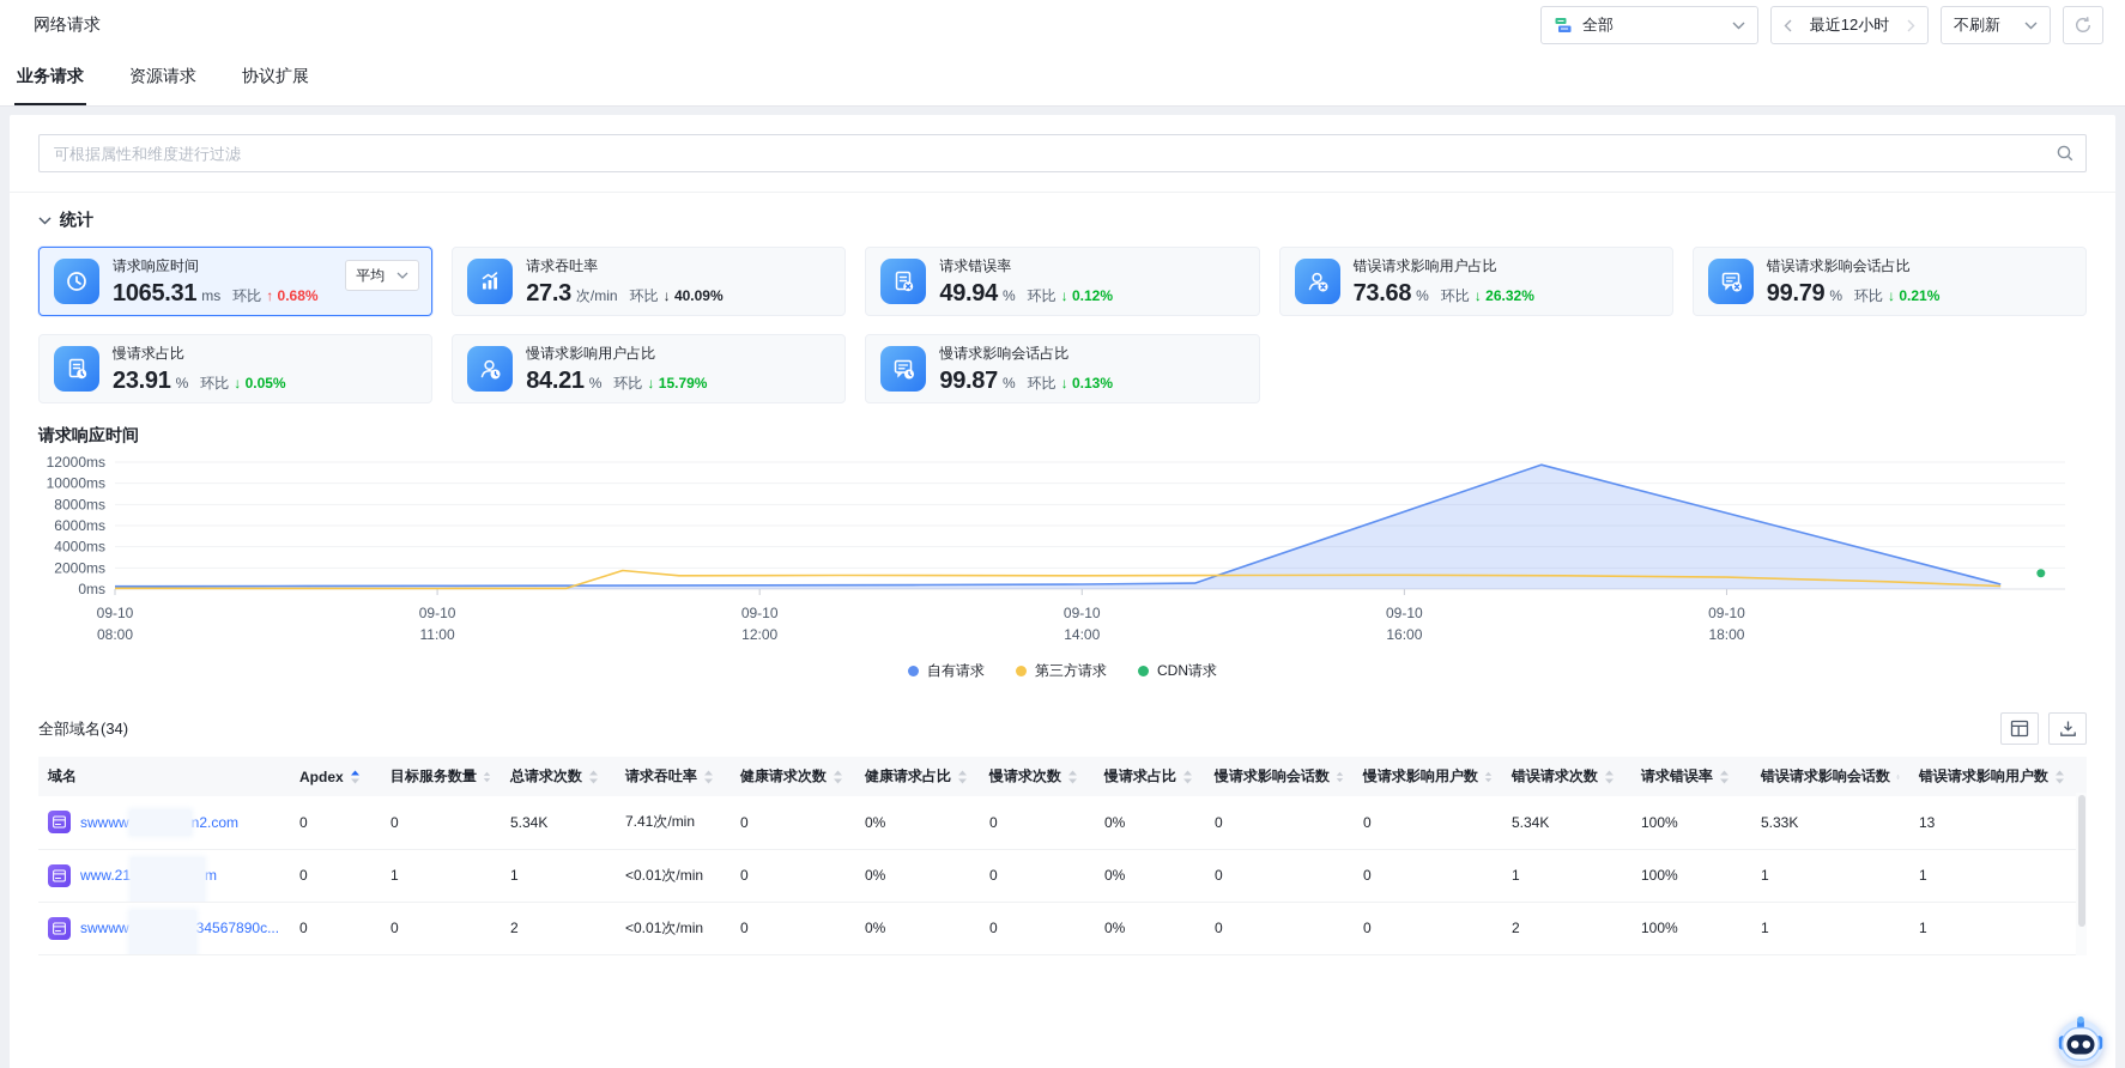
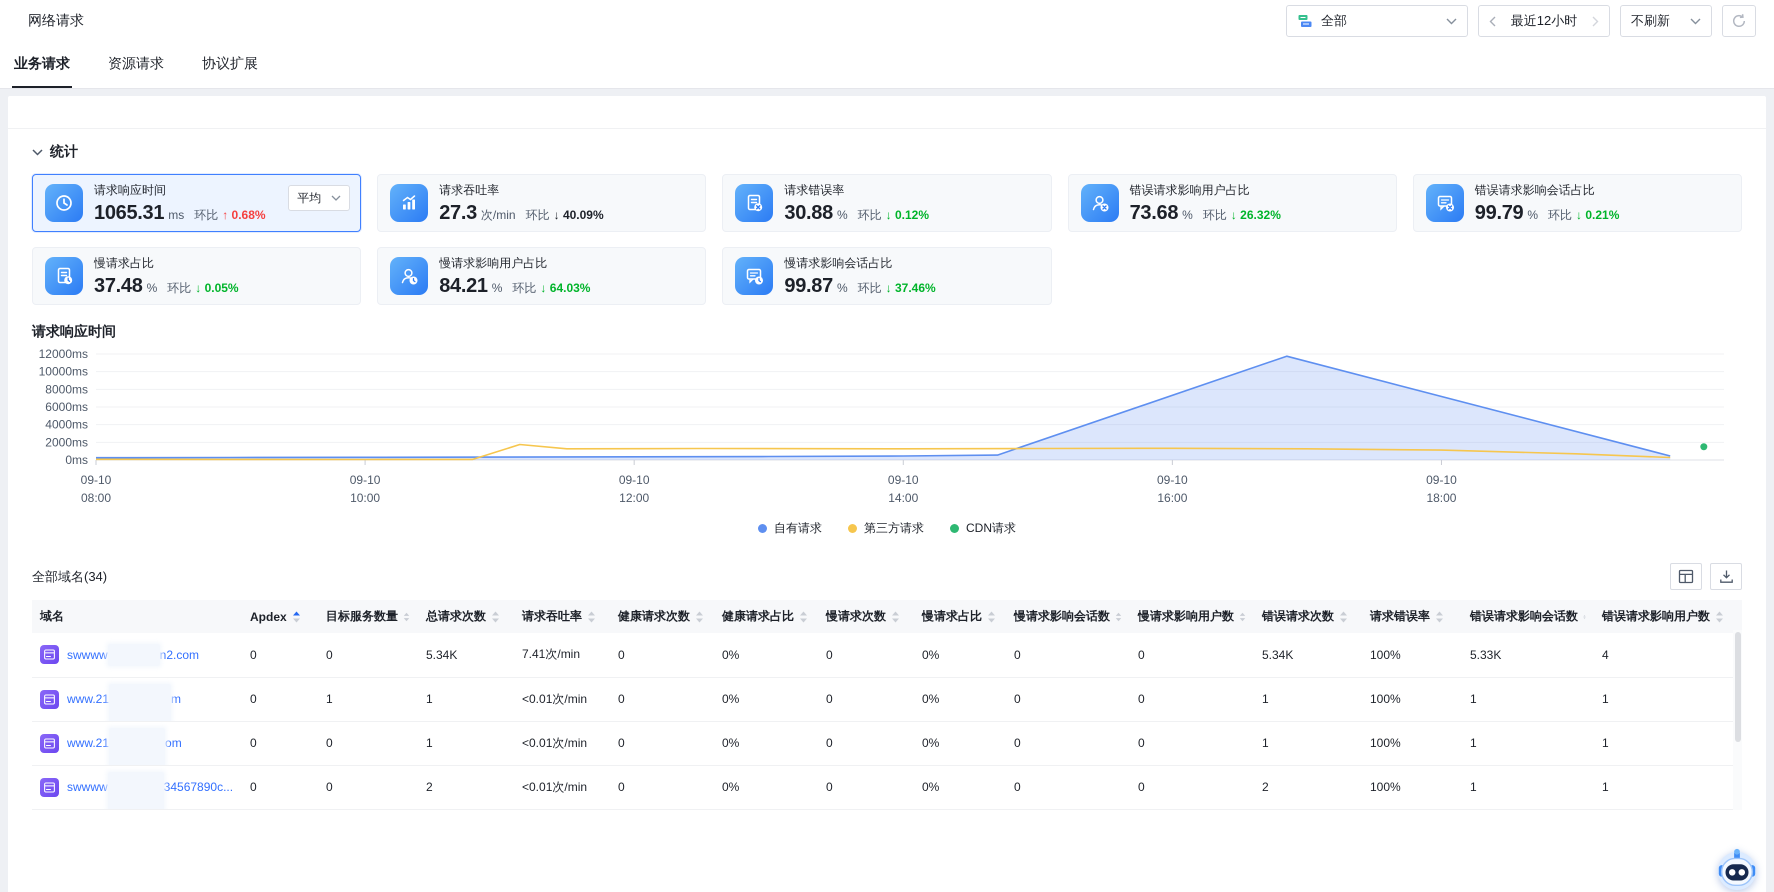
  网络请求
  全部
  最近12小时
  不刷新
  业务请求
  资源请求
  协议扩展
- 可根据属性和维度进行过滤
  统计
  请求响应时间
  1065.31
  ms
  环比
  ↑ 0.68%
  平均
  请求吞吐率
  27.3
  次/min
  环比
  ↓ 40.09%
  请求错误率
- 49.94
+ 30.88
  %
  环比
  ↓ 0.12%
  错误请求影响用户占比
  73.68
  %
  环比
  ↓ 26.32%
  错误请求影响会话占比
  99.79
  %
  环比
  ↓ 0.21%
  慢请求占比
- 23.91
+ 37.48
  %
  环比
  ↓ 0.05%
  慢请求影响用户占比
  84.21
  %
  环比
- ↓ 15.79%
+ ↓ 64.03%
  慢请求影响会话占比
  99.87
  %
  环比
- ↓ 0.13%
+ ↓ 37.46%
  请求响应时间
  0ms
  2000ms
  4000ms
  6000ms
  8000ms
  10000ms
  12000ms
  09-10
  08:00
  09-10
- 11:00
+ 10:00
  09-10
  12:00
  09-10
  14:00
  09-10
  16:00
  09-10
  18:00
  自有请求
  第三方请求
  CDN请求
  全部域名(34)
  域名	Apdex	目标服务数量	总请求次数	请求吞吐率	健康请求次数	健康请求占比	慢请求次数	慢请求占比	慢请求影响会话数	慢请求影响用户数	错误请求次数	请求错误率	错误请求影响会话数	错误请求影响用户数
- swwww n2.com	0	0	5.34K	7.41次/min	0	0%	0	0%	0	0	5.34K	100%	5.33K	13
+ swwww n2.com	0	0	5.34K	7.41次/min	0	0%	0	0%	0	0	5.34K	100%	5.33K	4
  www.21 m	0	1	1	<0.01次/min	0	0%	0	0%	0	0	1	100%	1	1
+ www.21 om	0	0	1	<0.01次/min	0	0%	0	0%	0	0	1	100%	1	1
  swwww 34567890c...	0	0	2	<0.01次/min	0	0%	0	0%	0	0	2	100%	1	1
